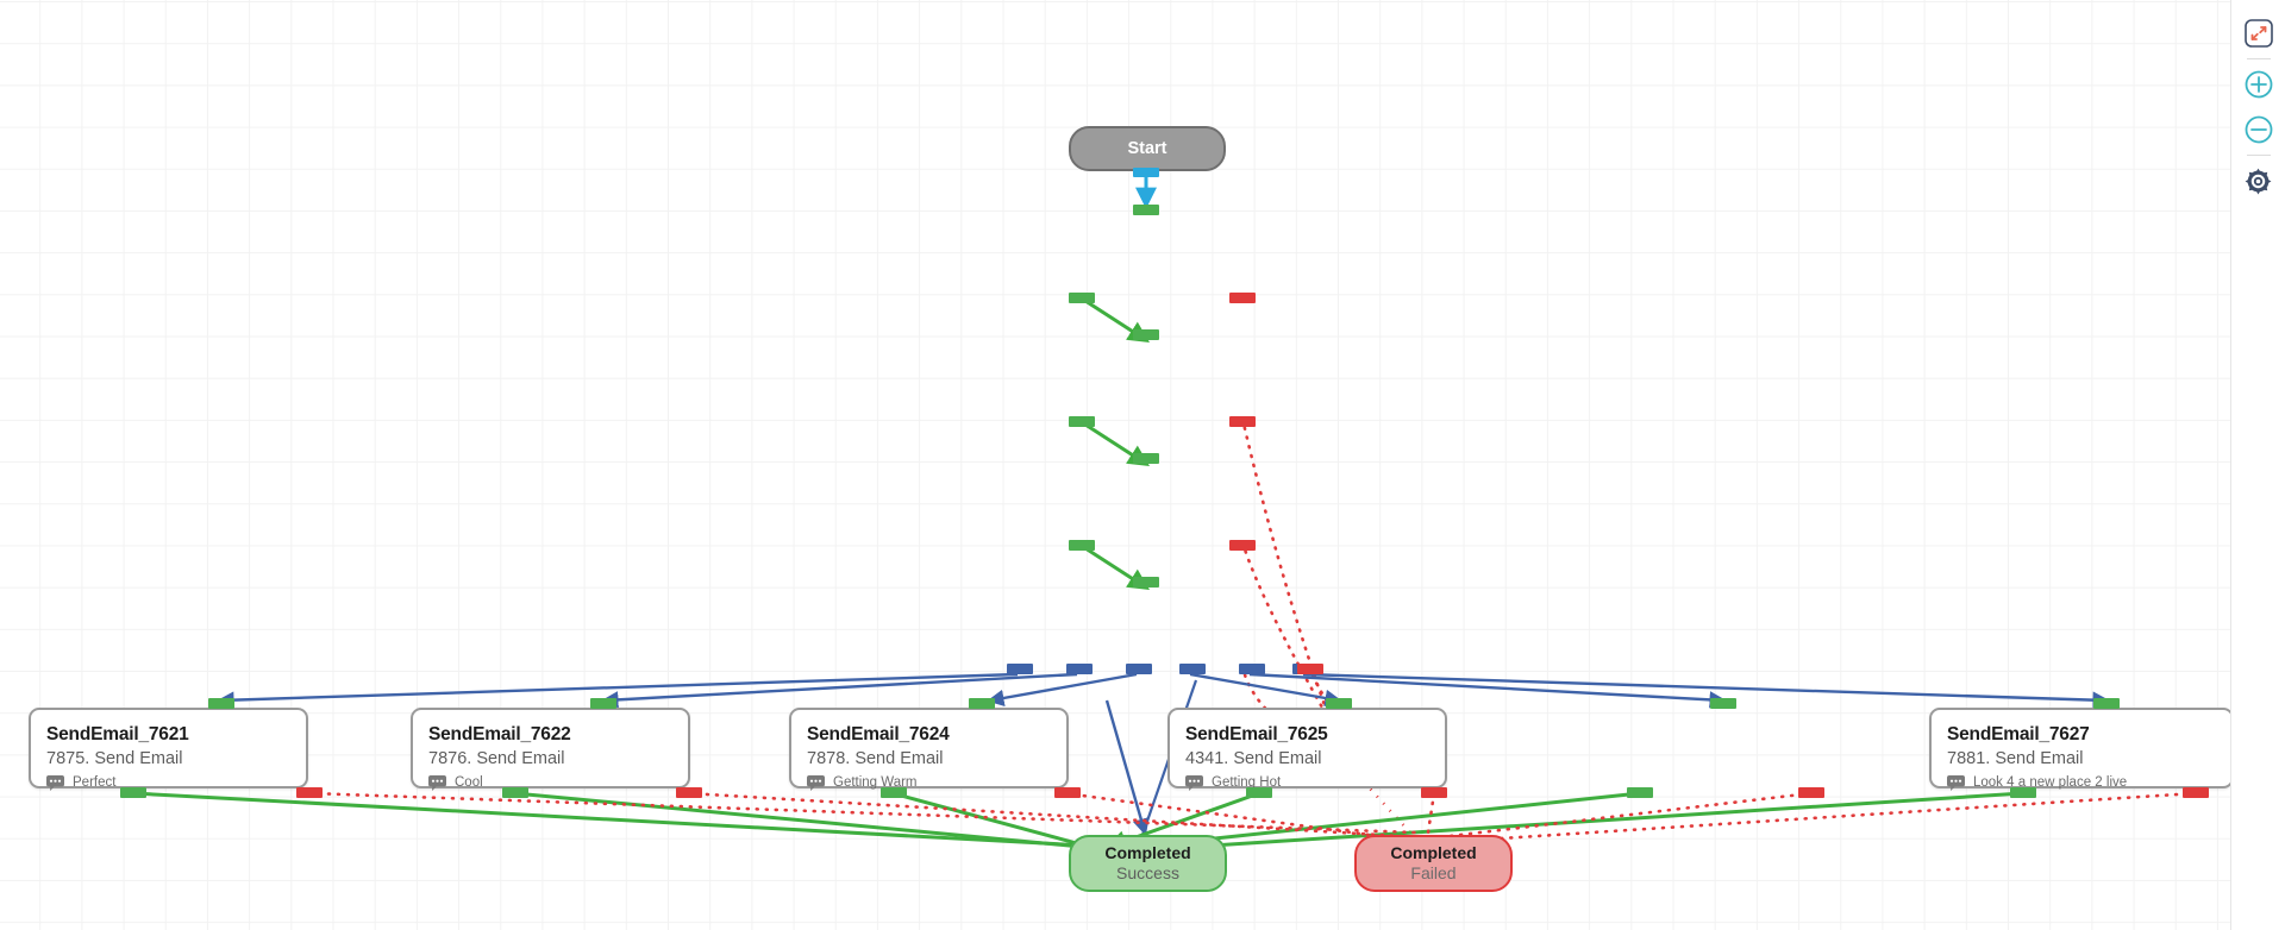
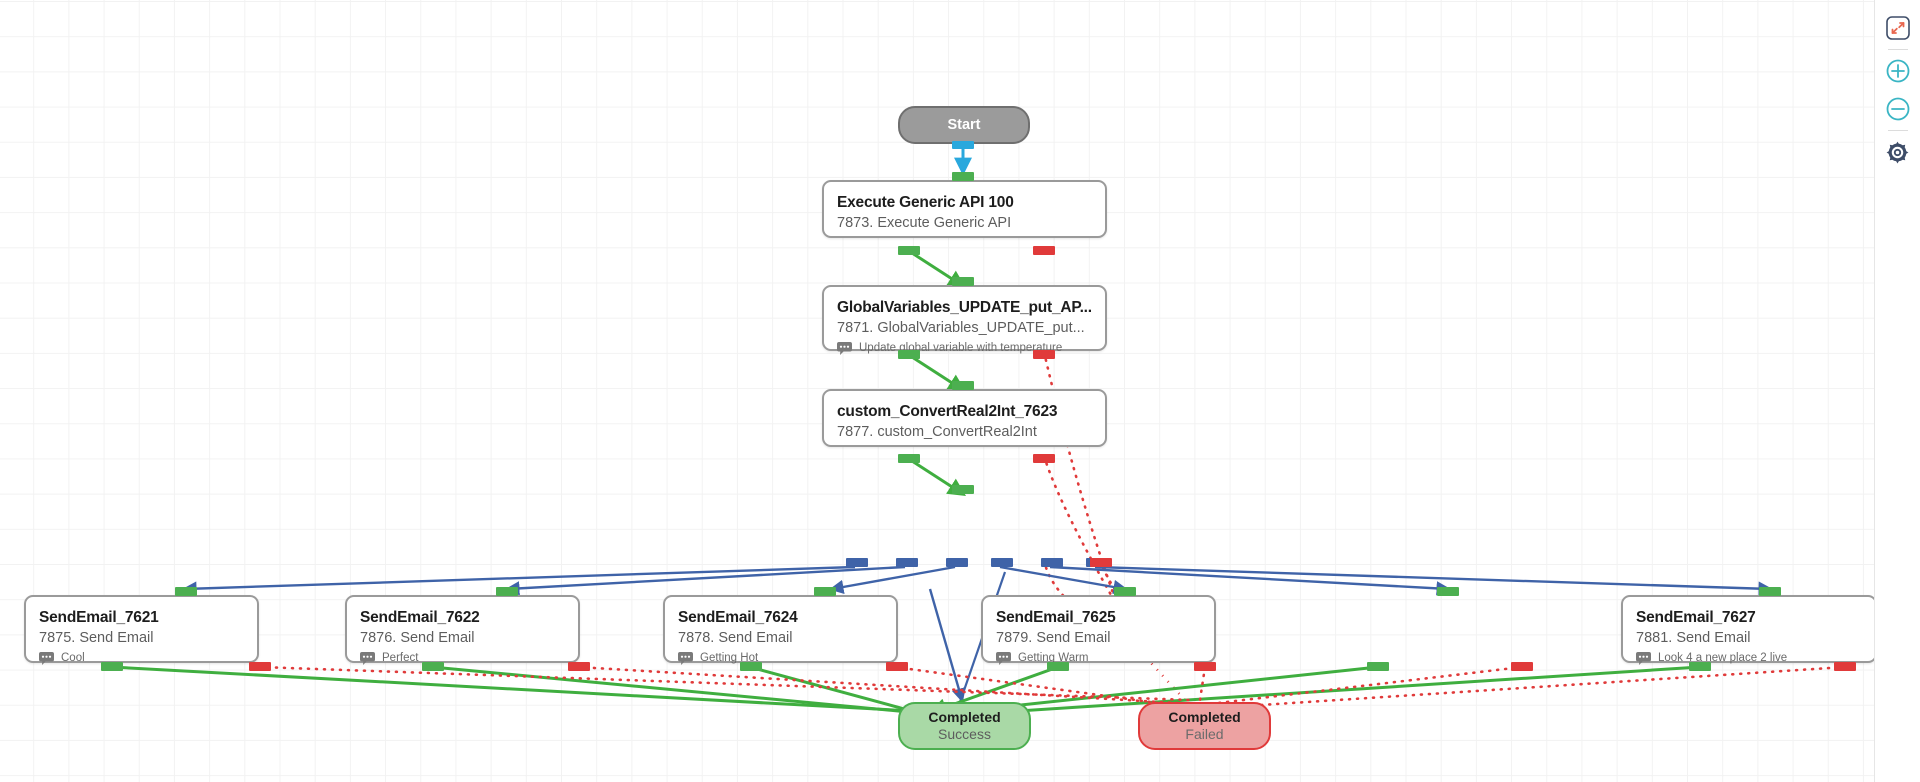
  Start
+ Execute Generic API 100
+ 7873. Execute Generic API
+ GlobalVariables_UPDATE_put_AP...
+ 7871. GlobalVariables_UPDATE_put...
+ Update global variable with temperature
+ custom_ConvertReal2Int_7623
+ 7877. custom_ConvertReal2Int
  SendEmail_7621
  7875. Send Email
- Perfect
+ Cool
  SendEmail_7622
  7876. Send Email
- Cool
+ Perfect
  SendEmail_7624
  7878. Send Email
- Getting Warm
+ Getting Hot
  SendEmail_7625
- 4341. Send Email
+ 7879. Send Email
- Getting Hot
+ Getting Warm
  SendEmail_7627
  7881. Send Email
  Look 4 a new place 2 live
  Completed
  Success
  Completed
  Failed
